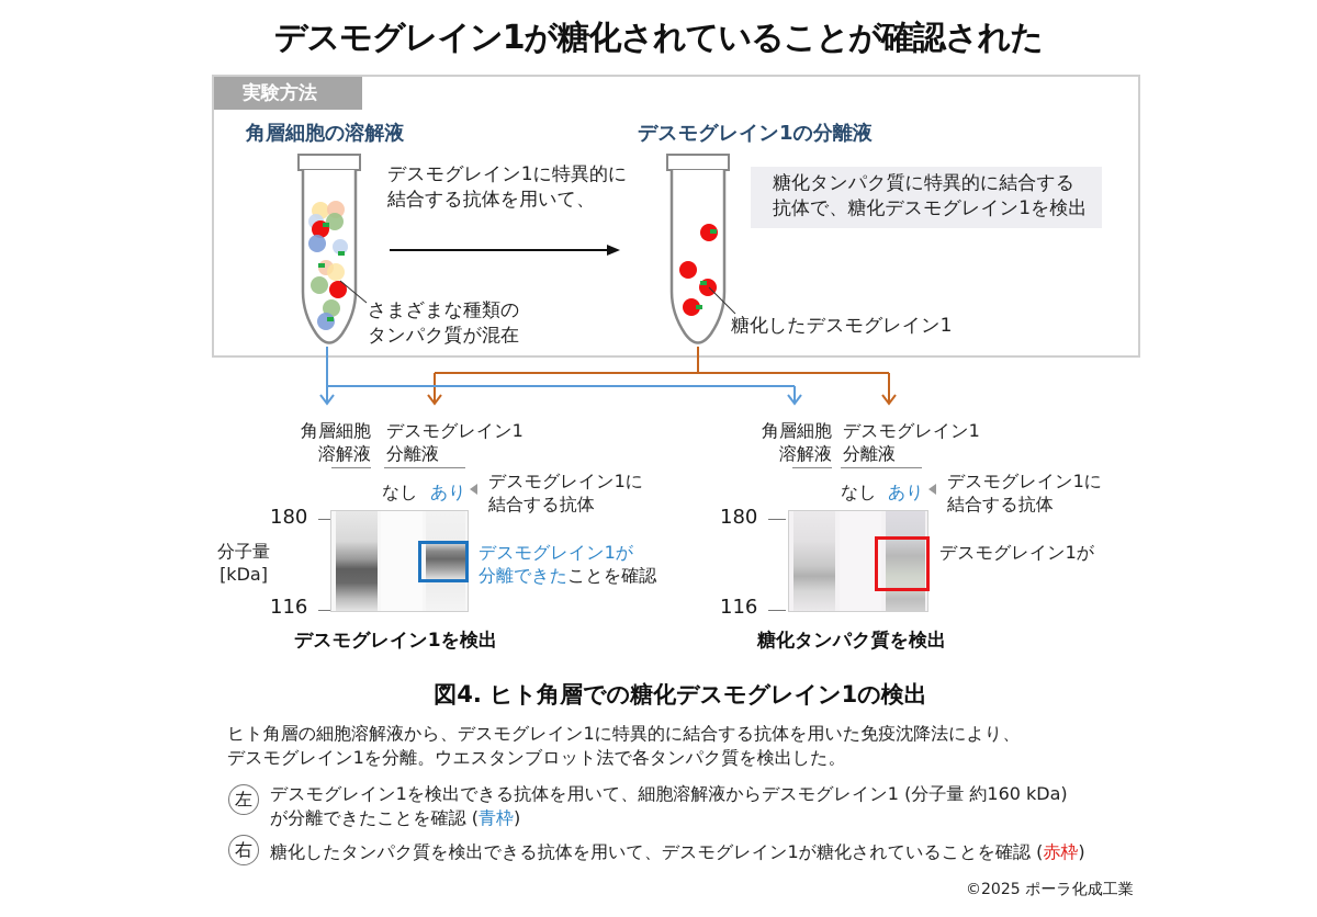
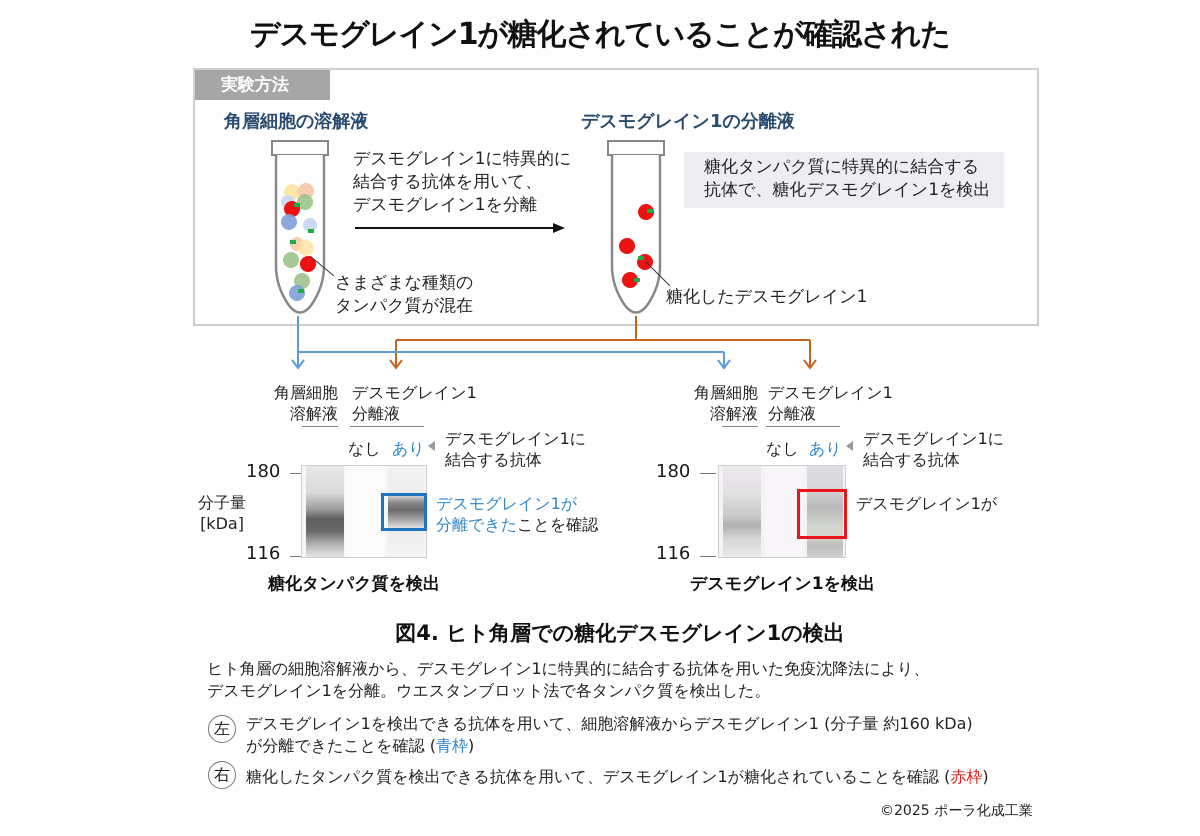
  デスモグレイン1が糖化されていることが確認された
  実験方法
  角層細胞の溶解液
  デスモグレイン1の分離液
  さまざまな種類の
  タンパク質が混在
  デスモグレイン1に特異的に
  結合する抗体を用いて、
+ デスモグレイン1を分離
  糖化したデスモグレイン1
  糖化タンパク質に特異的に結合する
  抗体で、糖化デスモグレイン1を検出
  角層細胞
  溶解液
  デスモグレイン1
  分離液
  なし
  あり
  デスモグレイン1に
  結合する抗体
  180
  116
  分子量
  [kDa]
  デスモグレイン1が
  分離できたことを確認
- デスモグレイン1を検出
+ 糖化タンパク質を検出
  角層細胞
  溶解液
  デスモグレイン1
  分離液
  なし
  あり
  デスモグレイン1に
  結合する抗体
  180
  116
  デスモグレイン1が
- 糖化タンパク質を検出
+ デスモグレイン1を検出
  図4. ヒト角層での糖化デスモグレイン1の検出
  ヒト角層の細胞溶解液から、デスモグレイン1に特異的に結合する抗体を用いた免疫沈降法により、
  デスモグレイン1を分離。ウエスタンブロット法で各タンパク質を検出した。
  左
  デスモグレイン1を検出できる抗体を用いて、細胞溶解液からデスモグレイン1 (分子量 約160 kDa)
  が分離できたことを確認 (青枠)
  右
  糖化したタンパク質を検出できる抗体を用いて、デスモグレイン1が糖化されていることを確認 (赤枠)
  ©2025 ポーラ化成工業
